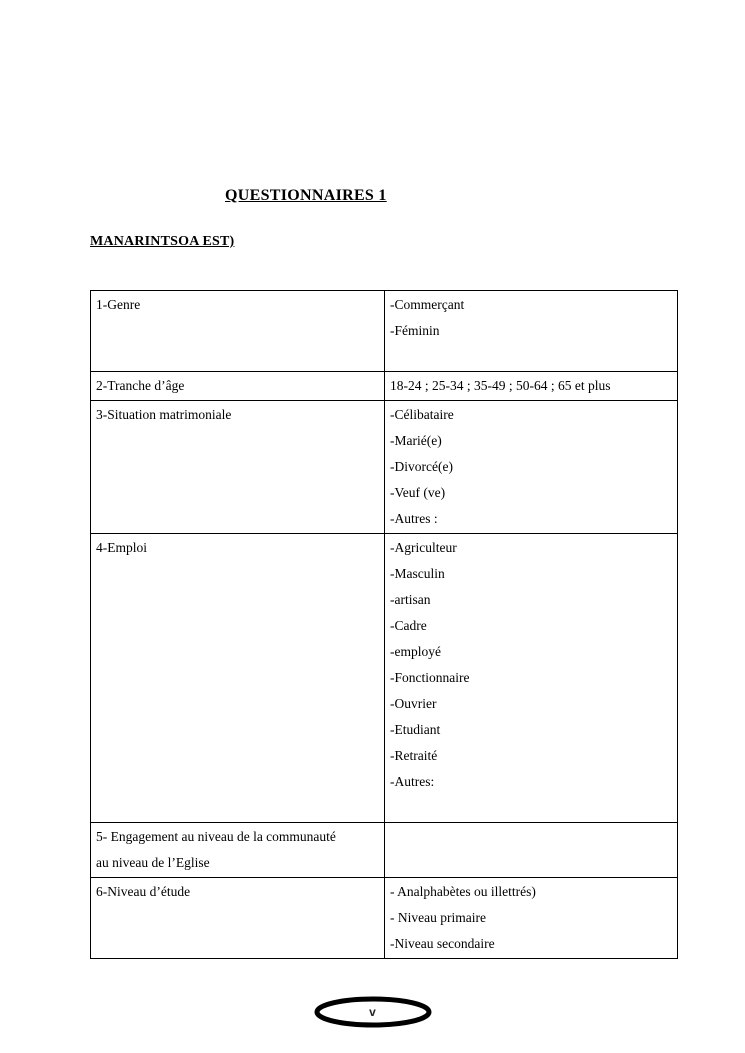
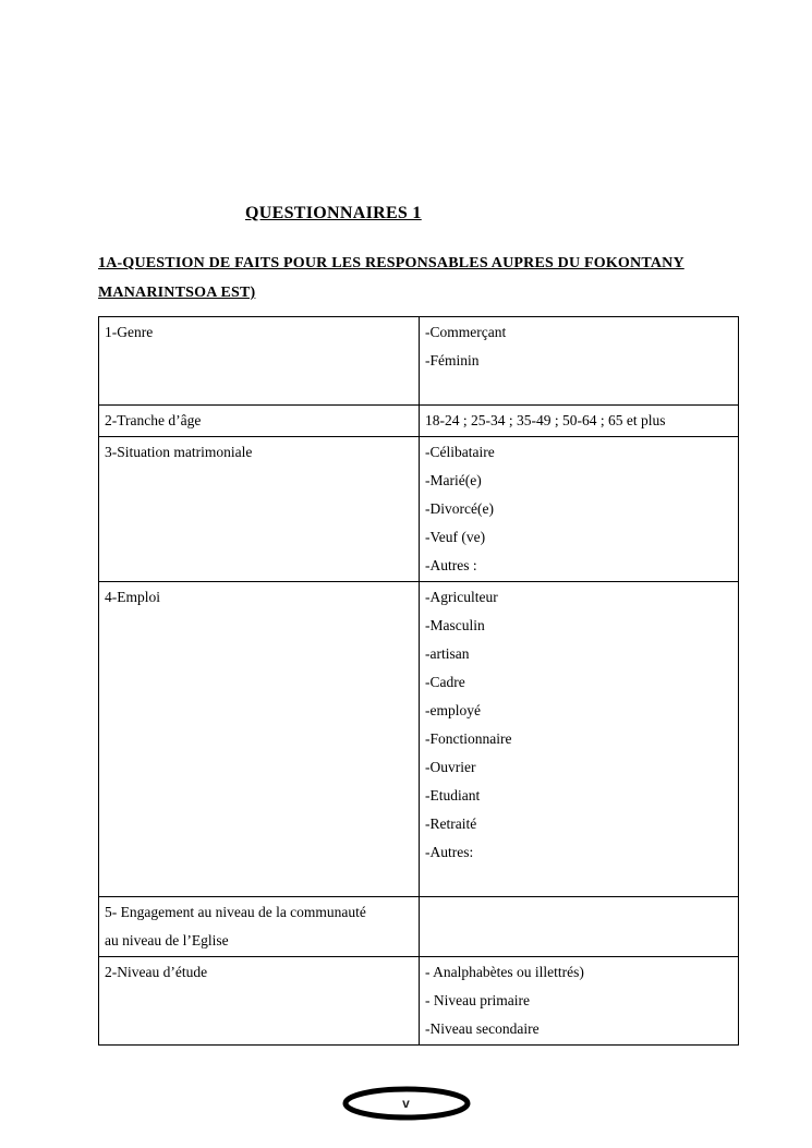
  QUESTIONNAIRES 1
+ 1A-QUESTION DE FAITS POUR LES RESPONSABLES AUPRES DU FOKONTANY
  MANARINTSOA EST)
  1-Genre	-Commerçant-Féminin
  2-Tranche d’âge	18-24 ; 25-34 ; 35-49 ; 50-64 ; 65 et plus
  3-Situation matrimoniale	-Célibataire-Marié(e)-Divorcé(e)-Veuf (ve)-Autres :
  4-Emploi	-Agriculteur-Masculin-artisan-Cadre-employé-Fonctionnaire-Ouvrier-Etudiant-Retraité-Autres:
  5- Engagement au niveau de la communautéau niveau de l’Eglise
- 6-Niveau d’étude	- Analphabètes ou illettrés)- Niveau primaire-Niveau secondaire
+ 2-Niveau d’étude	- Analphabètes ou illettrés)- Niveau primaire-Niveau secondaire
  v
